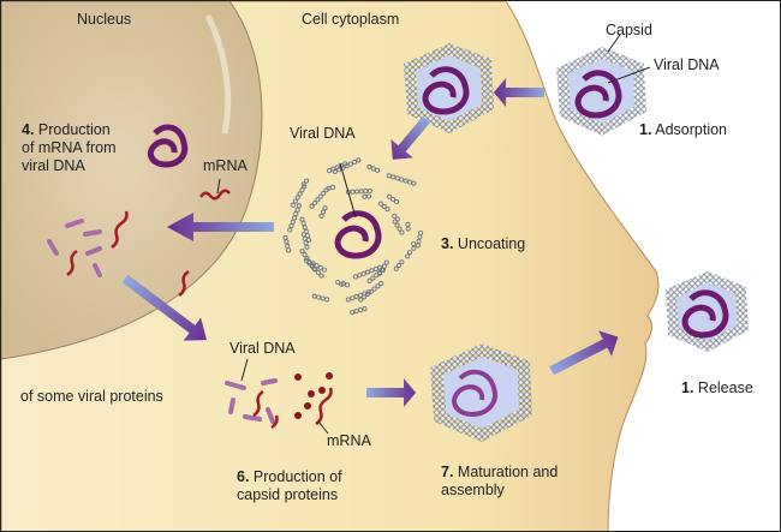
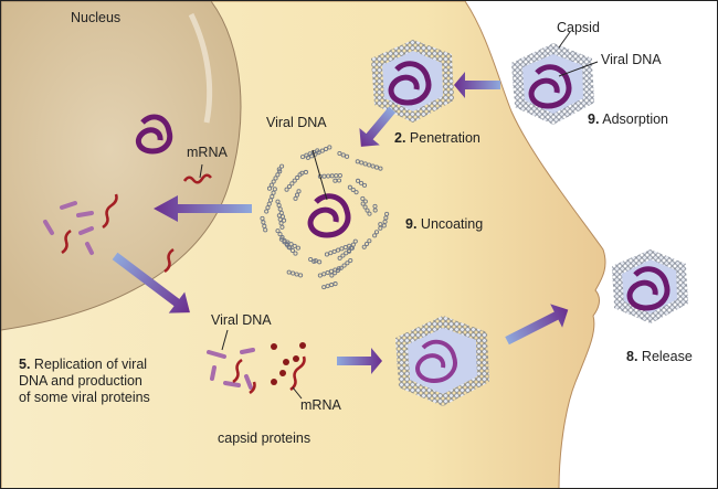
  Nucleus
- Cell cytoplasm
  Capsid
  Viral DNA
- 1. Adsorption
+ 9. Adsorption
+ 2. Penetration
  Viral DNA
- 3. Uncoating
+ 9. Uncoating
- 4. Production
- of mRNA from
- viral DNA
  mRNA
+ 5. Replication of viral
+ DNA and production
  of some viral proteins
  Viral DNA
  mRNA
- 6. Production of
  capsid proteins
- 7. Maturation and
- assembly
- 1. Release
+ 8. Release
